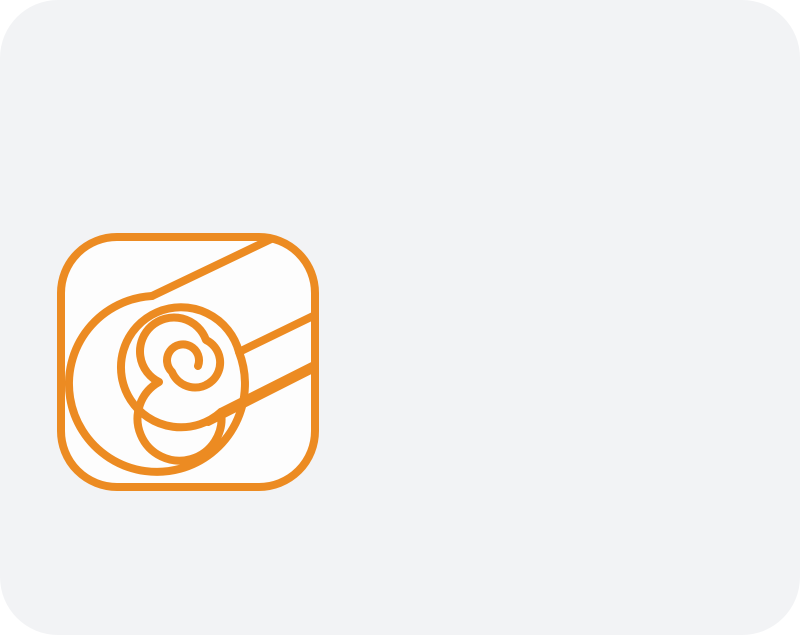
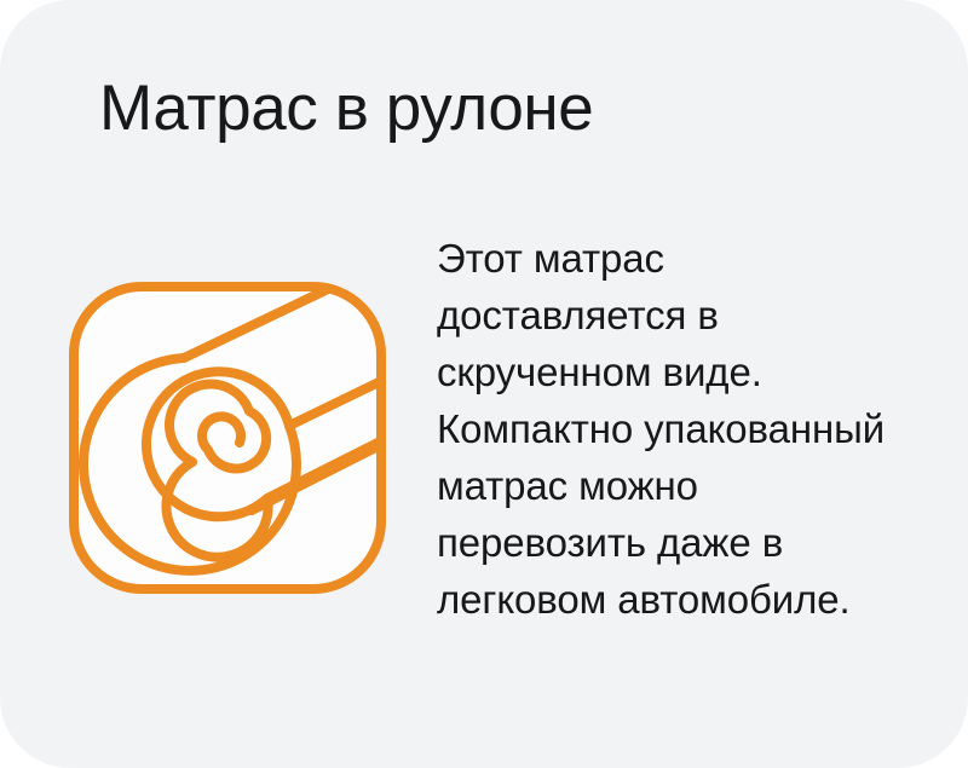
+ Матрас в рулоне
+ Этот матрас доставляется в скрученном виде. Компактно упакованный матрас можно перевозить даже в легковом автомобиле.
